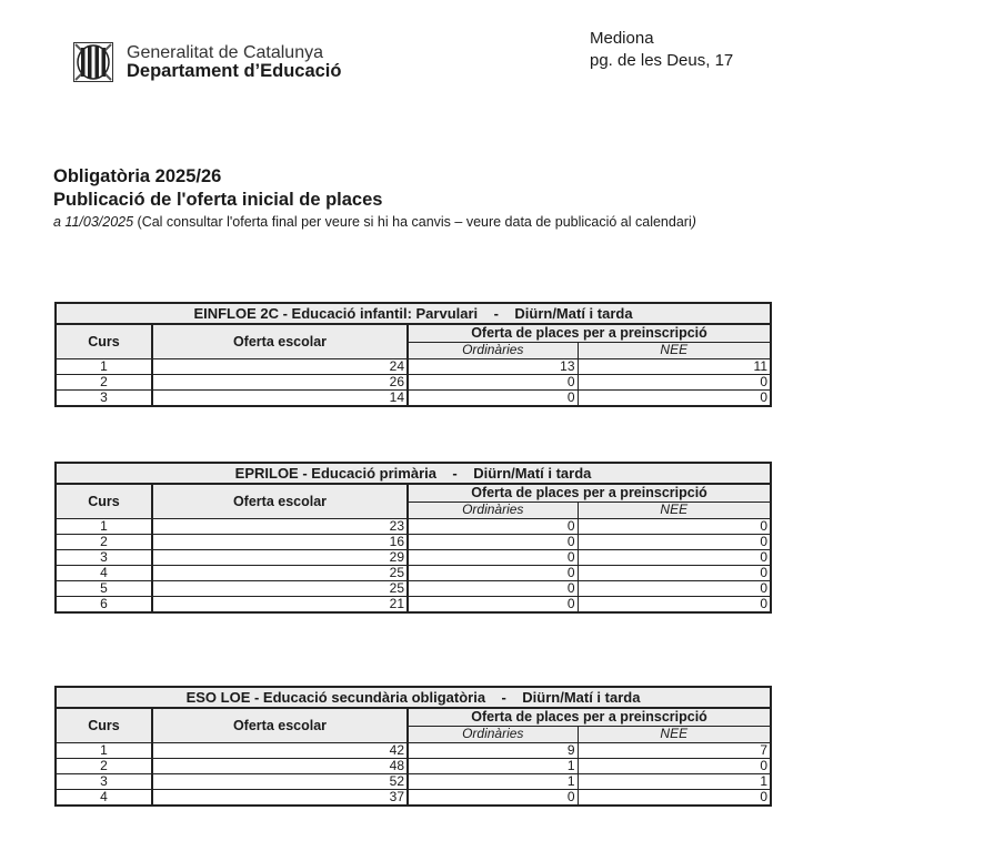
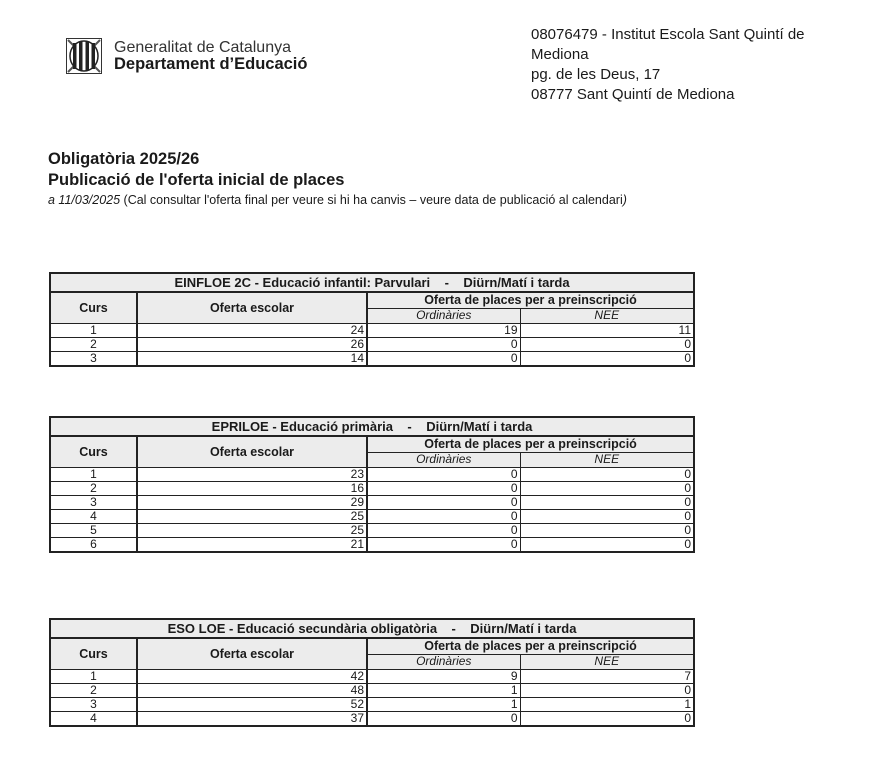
  Generalitat de Catalunya
  Departament d’Educació
+ 08076479 - Institut Escola Sant Quintí de
  Mediona
  pg. de les Deus, 17
+ 08777 Sant Quintí de Mediona
  Obligatòria 2025/26
  Publicació de l'oferta inicial de places
  a 11/03/2025 (Cal consultar l'oferta final per veure si hi ha canvis – veure data de publicació al calendari)
  EINFLOE 2C - Educació infantil: Parvulari - Diürn/Matí i tarda
  Curs	Oferta escolar	Oferta de places per a preinscripció
  Ordinàries	NEE
- 1	24	13	11
+ 1	24	19	11
  2	26	0	0
  3	14	0	0
  EPRILOE - Educació primària - Diürn/Matí i tarda
  Curs	Oferta escolar	Oferta de places per a preinscripció
  Ordinàries	NEE
  1	23	0	0
  2	16	0	0
  3	29	0	0
  4	25	0	0
  5	25	0	0
  6	21	0	0
  ESO LOE - Educació secundària obligatòria - Diürn/Matí i tarda
  Curs	Oferta escolar	Oferta de places per a preinscripció
  Ordinàries	NEE
  1	42	9	7
  2	48	1	0
  3	52	1	1
  4	37	0	0
